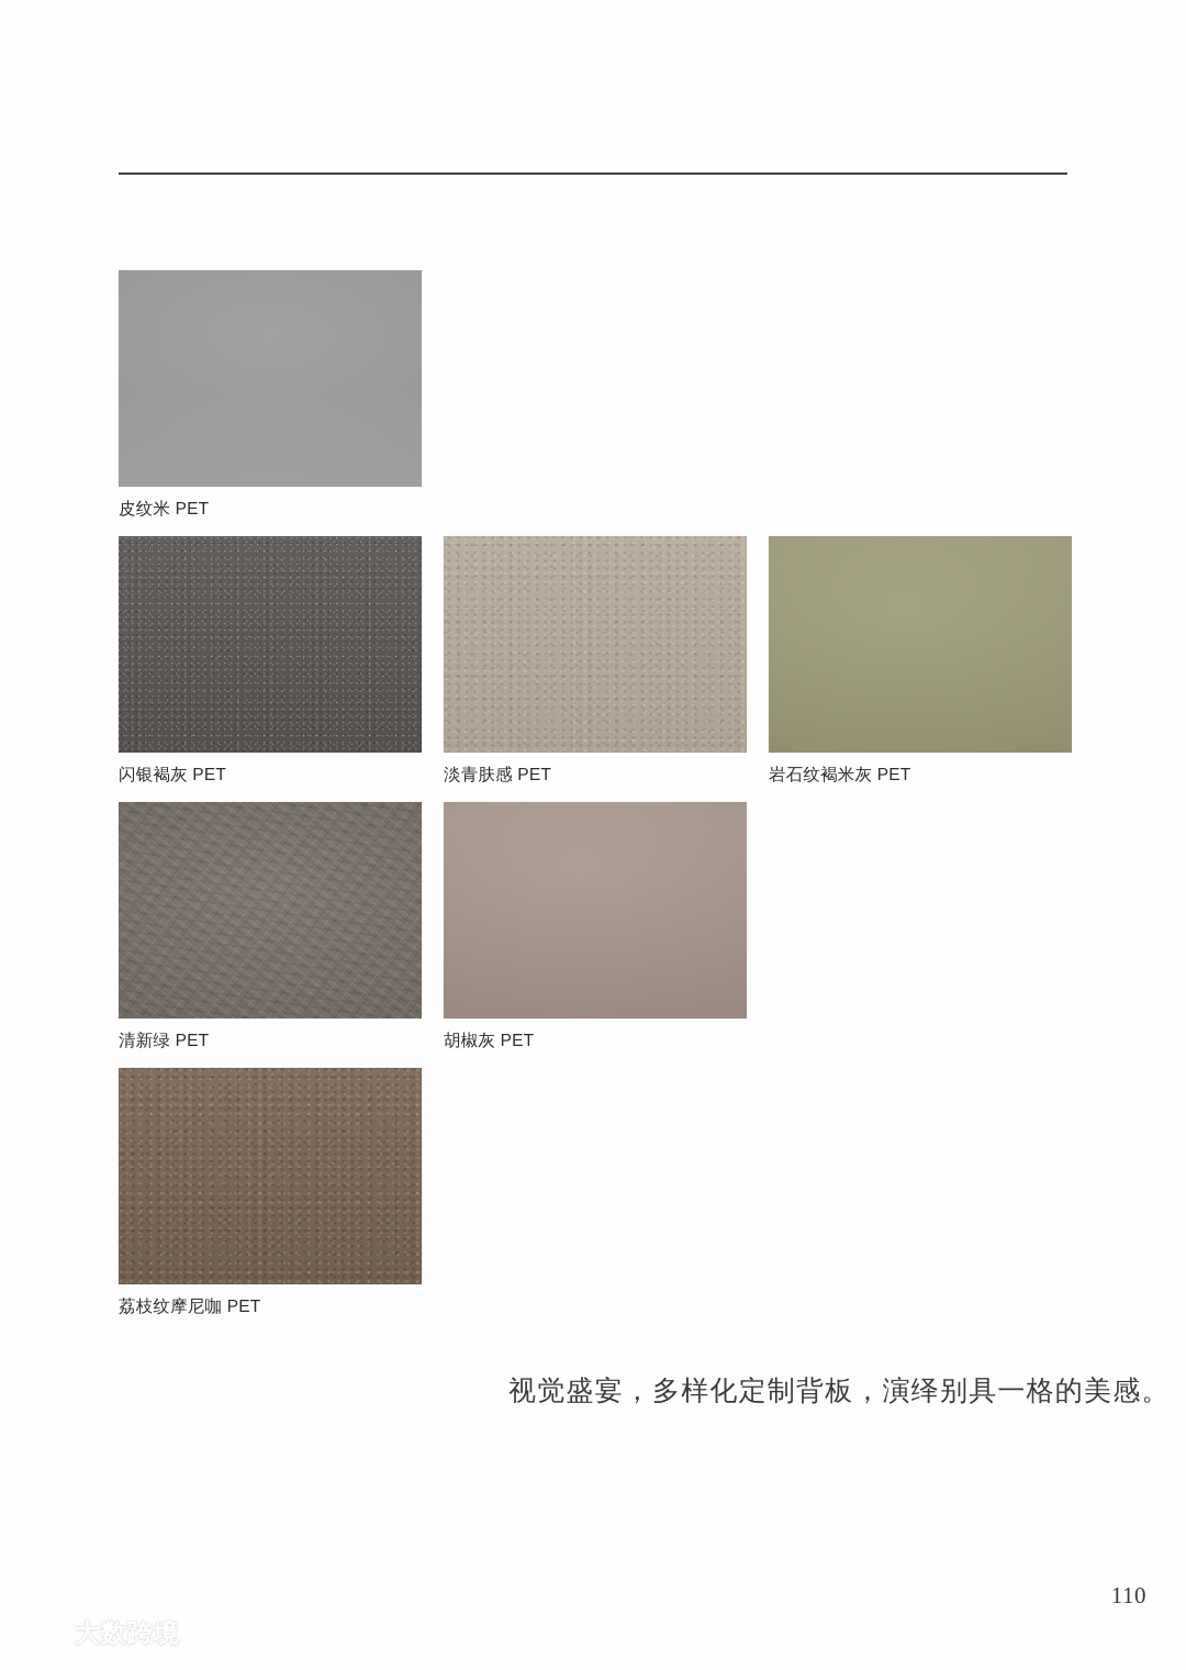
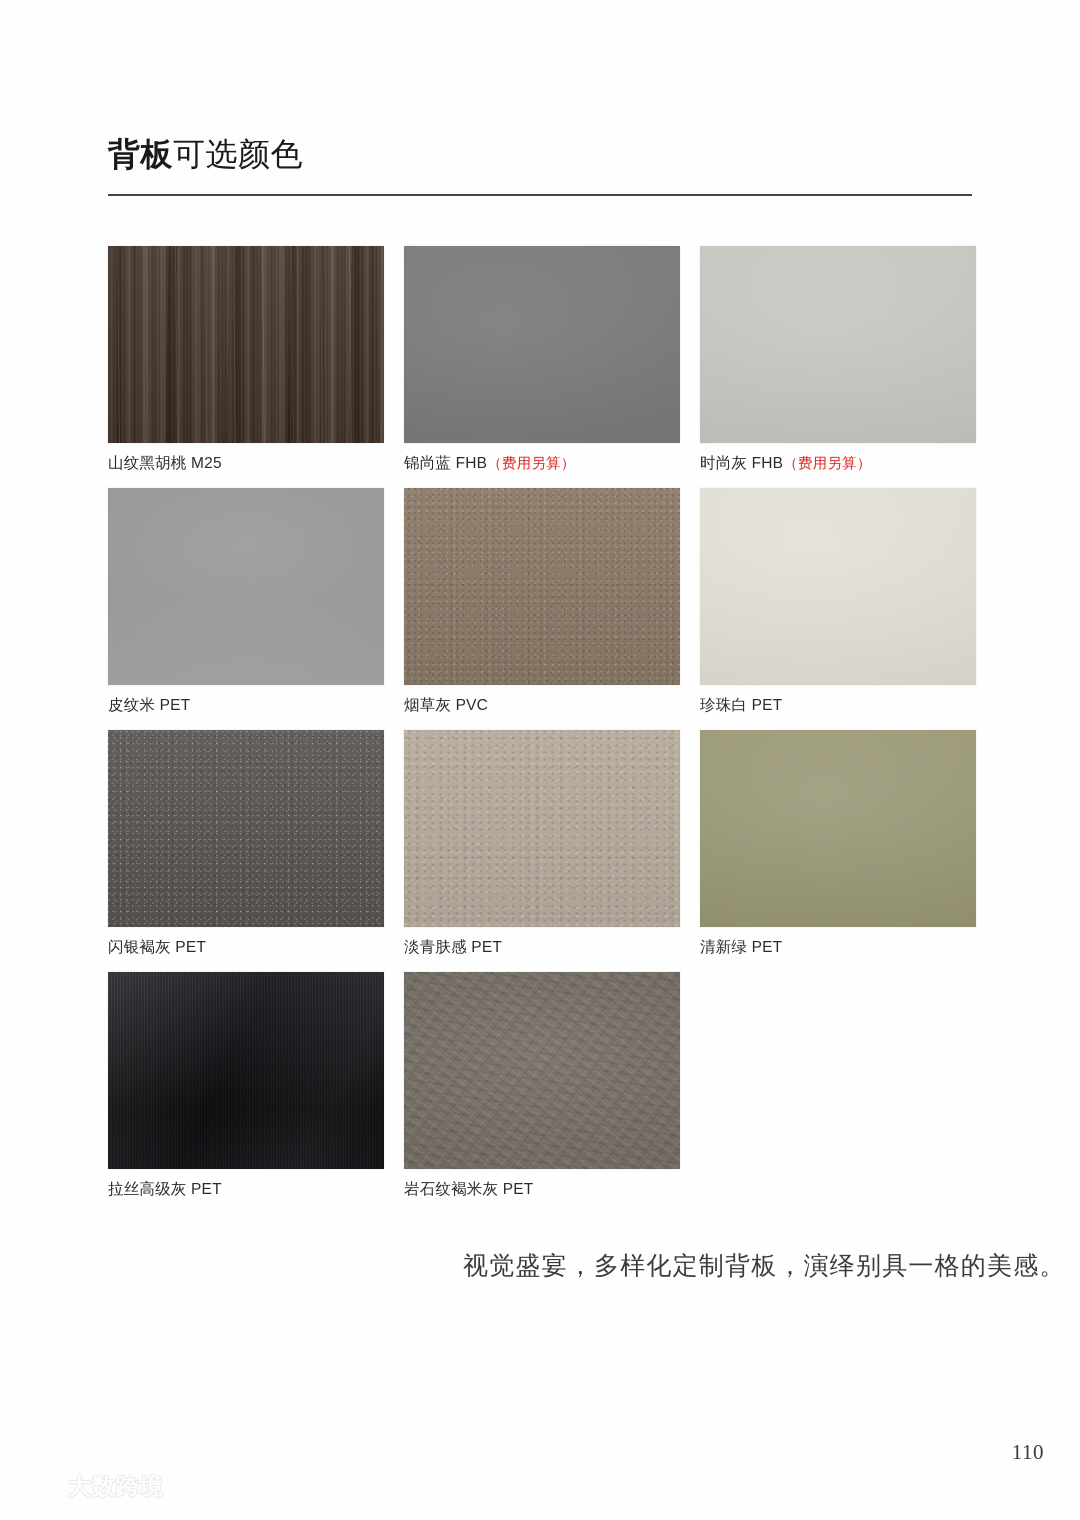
+ 背板可选颜色
+ 山纹黑胡桃 M25
+ 锦尚蓝 FHB（费用另算）
+ 时尚灰 FHB（费用另算）
  皮纹米 PET
+ 烟草灰 PVC
+ 珍珠白 PET
  闪银褐灰 PET
  淡青肤感 PET
- 岩石纹褐米灰 PET
+ 清新绿 PET
+ 拉丝高级灰 PET
- 清新绿 PET
+ 岩石纹褐米灰 PET
- 胡椒灰 PET
- 荔枝纹摩尼咖 PET
  视觉盛宴，多样化定制背板，演绎别具一格的美感。
  110
  大数跨境
